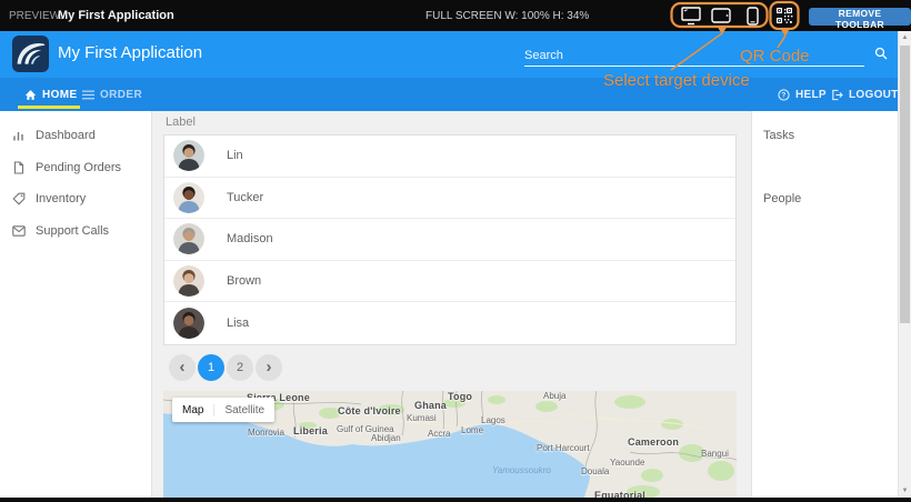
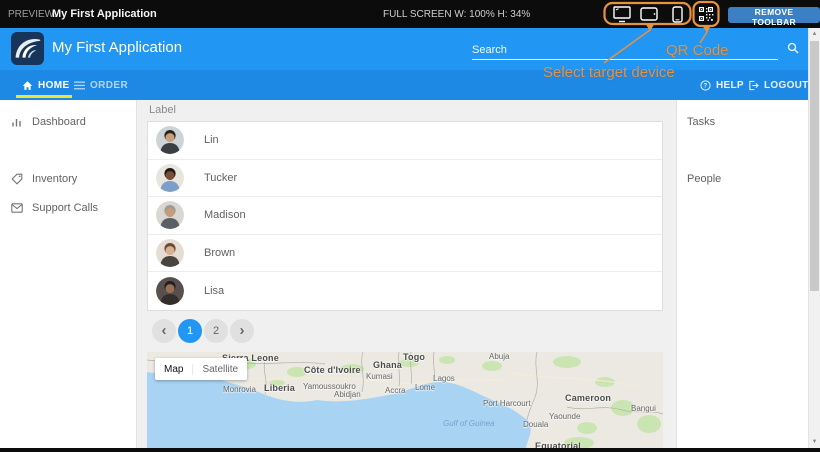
  PREVIEW:
  My First Application
  FULL SCREEN W: 100% H: 34%
  REMOVE TOOLBAR
  My First Application
  Search
  HOME
  ORDER
  HELP
  LOGOUT
  Dashboard
- Pending Orders
  Inventory
  Support Calls
  Tasks
  People
  Label
  Lin
  Tucker
  Madison
  Brown
  Lisa
  ‹
  1
  2
  ›
  Monrovia
  Liberia
  Côte d'Ivoire
- Gulf of Guinea
+ Yamoussoukro
  Abidjan
  Kumasi
  Ghana
  Accra
  Togo
  Lome
  Lagos
  Abuja
  Port Harcourt
  Cameroon
  Douala
  Yaounde
  Bangui
- Yamoussoukro
+ Gulf of Guinea
  Equatorial
  Map
  Satellite
  Select target device
  QR Code
